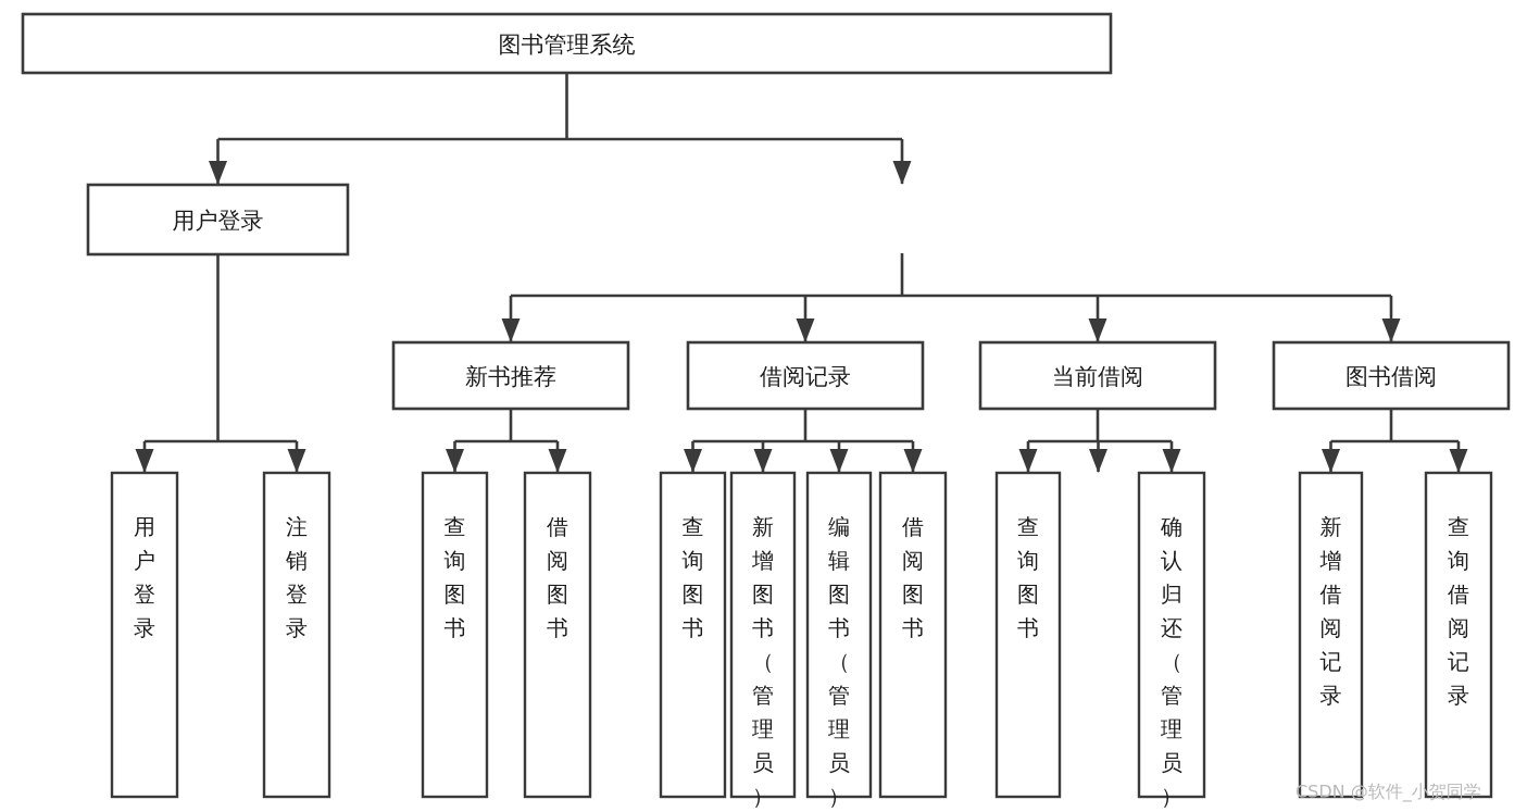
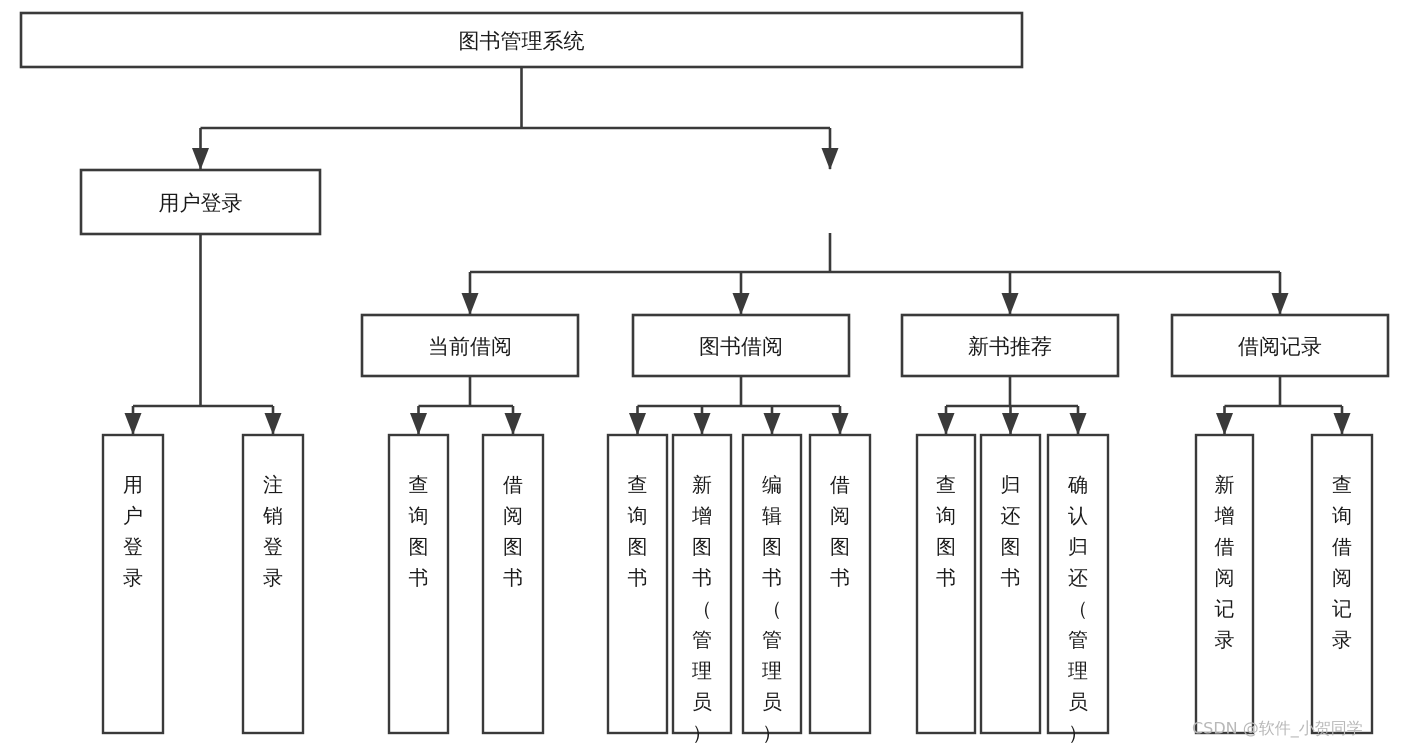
  图书管理系统
  用户登录
- 新书推荐
+ 当前借阅
- 借阅记录
+ 图书借阅
- 当前借阅
+ 新书推荐
- 图书借阅
+ 借阅记录
  用户登录
  注销登录
  查询图书
  借阅图书
  查询图书
  新增图书（管理员）
  编辑图书（管理员）
  借阅图书
  查询图书
+ 归还图书
  确认归还（管理员）
  新增借阅记录
  查询借阅记录
  CSDN @软件_小贺同学
